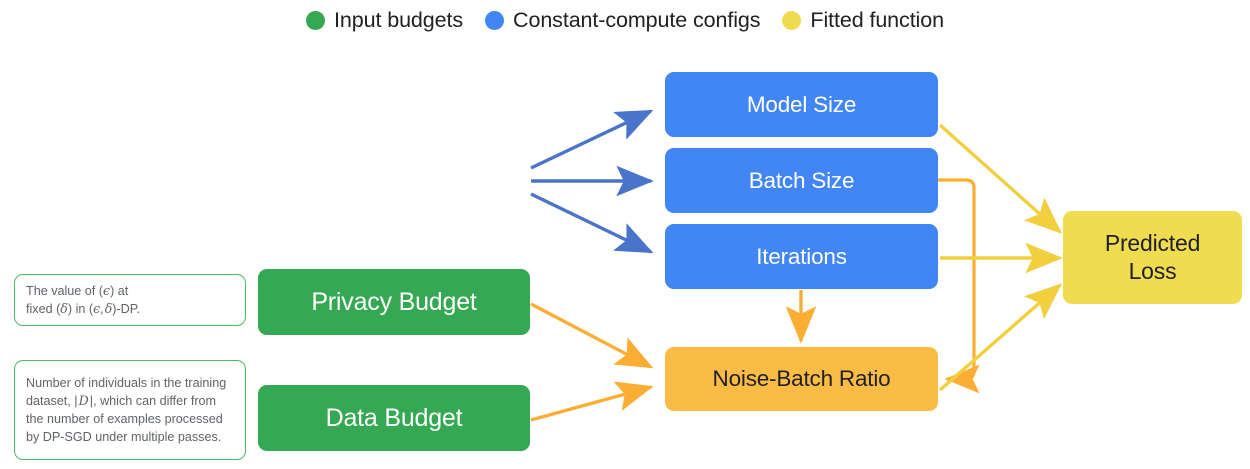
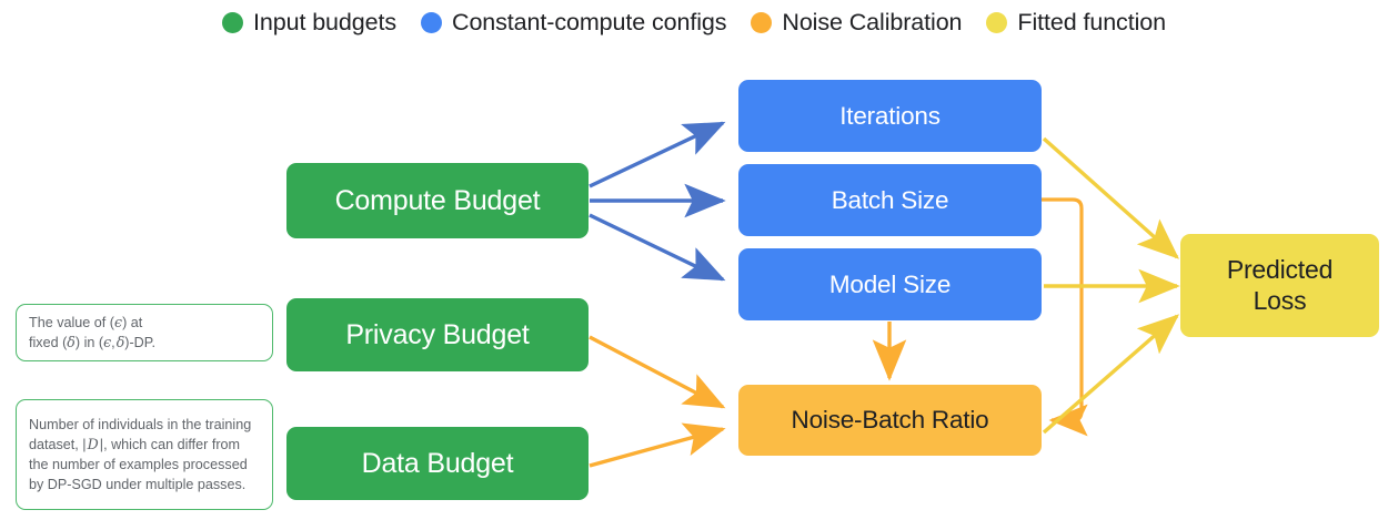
  Input budgets
  Constant-compute configs
+ Noise Calibration
  Fitted function
  The value of (ϵ) at
  fixed (δ) in (ϵ, δ)-DP.
  Number of individuals in the training dataset, | D |, which can differ from the number of examples processed by DP-SGD under multiple passes.
+ Compute Budget
  Privacy Budget
  Data Budget
- Model Size
+ Iterations
  Batch Size
- Iterations
+ Model Size
  Noise-Batch Ratio
  Predicted
  Loss
